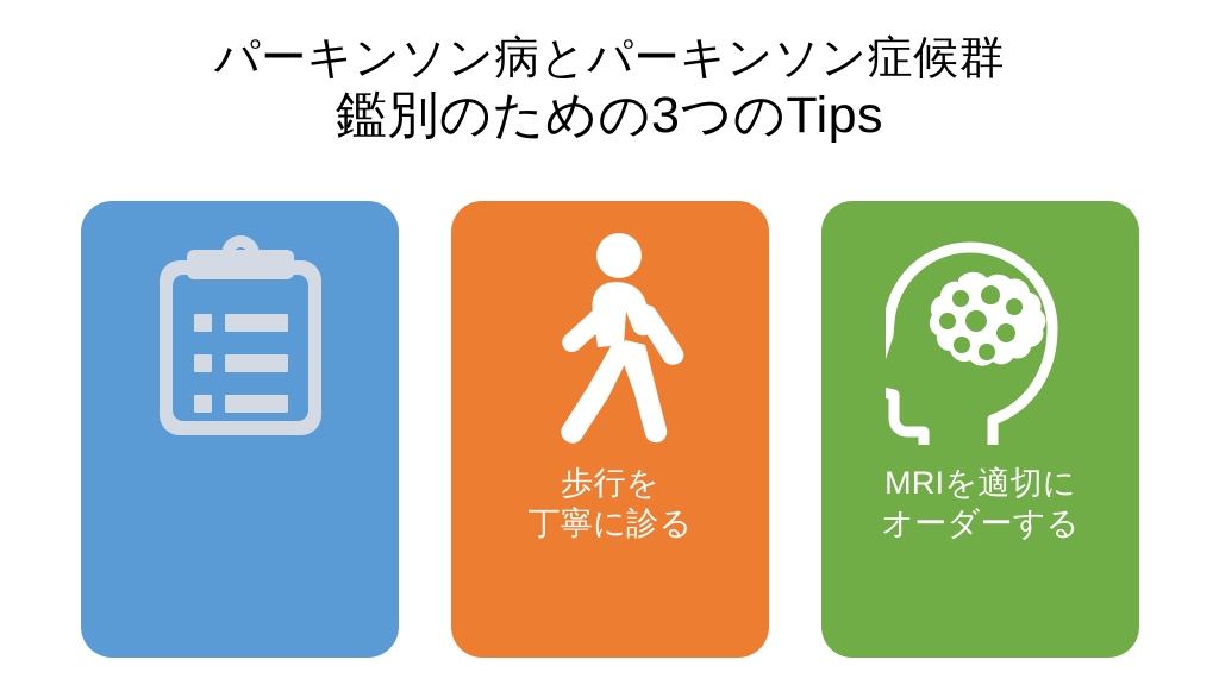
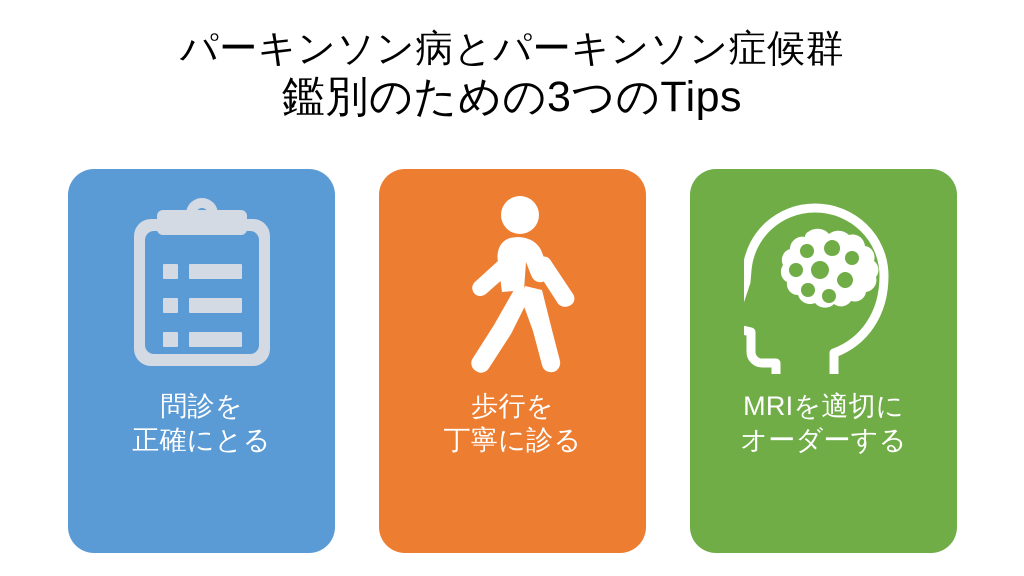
  パーキンソン病とパーキンソン症候群
  鑑別のための3つのTips
+ 問診を
+ 正確にとる
  歩行を
  丁寧に診る
  MRIを適切に
  オーダーする
